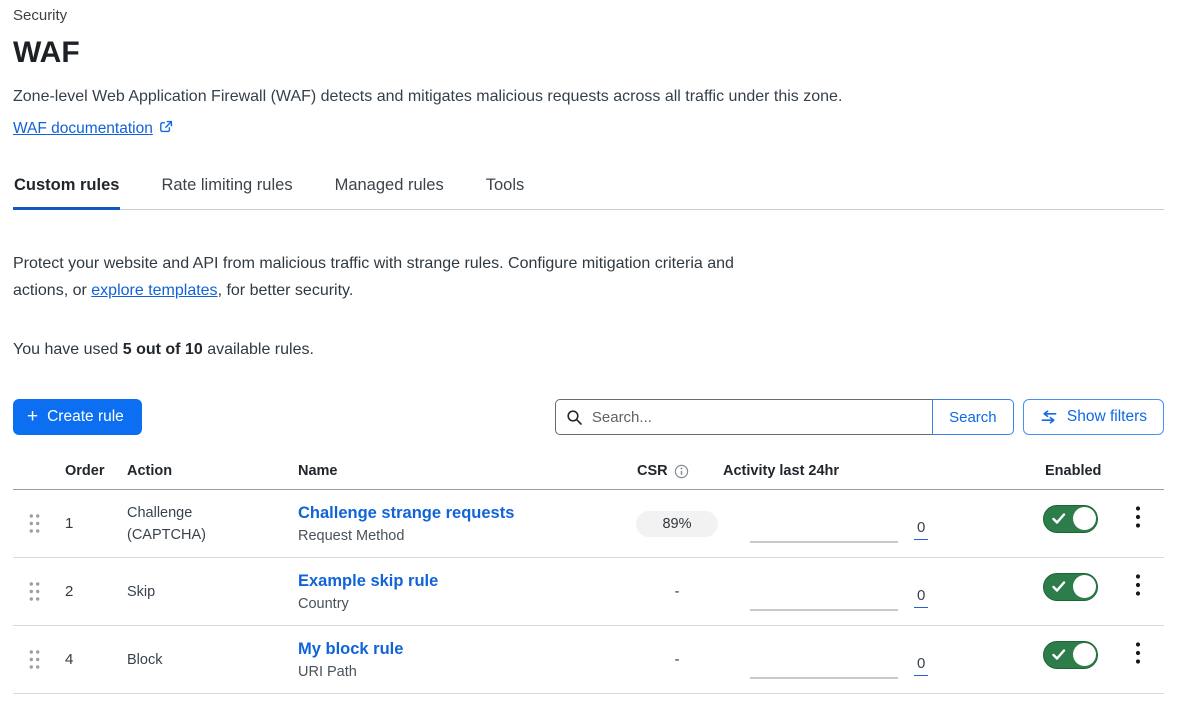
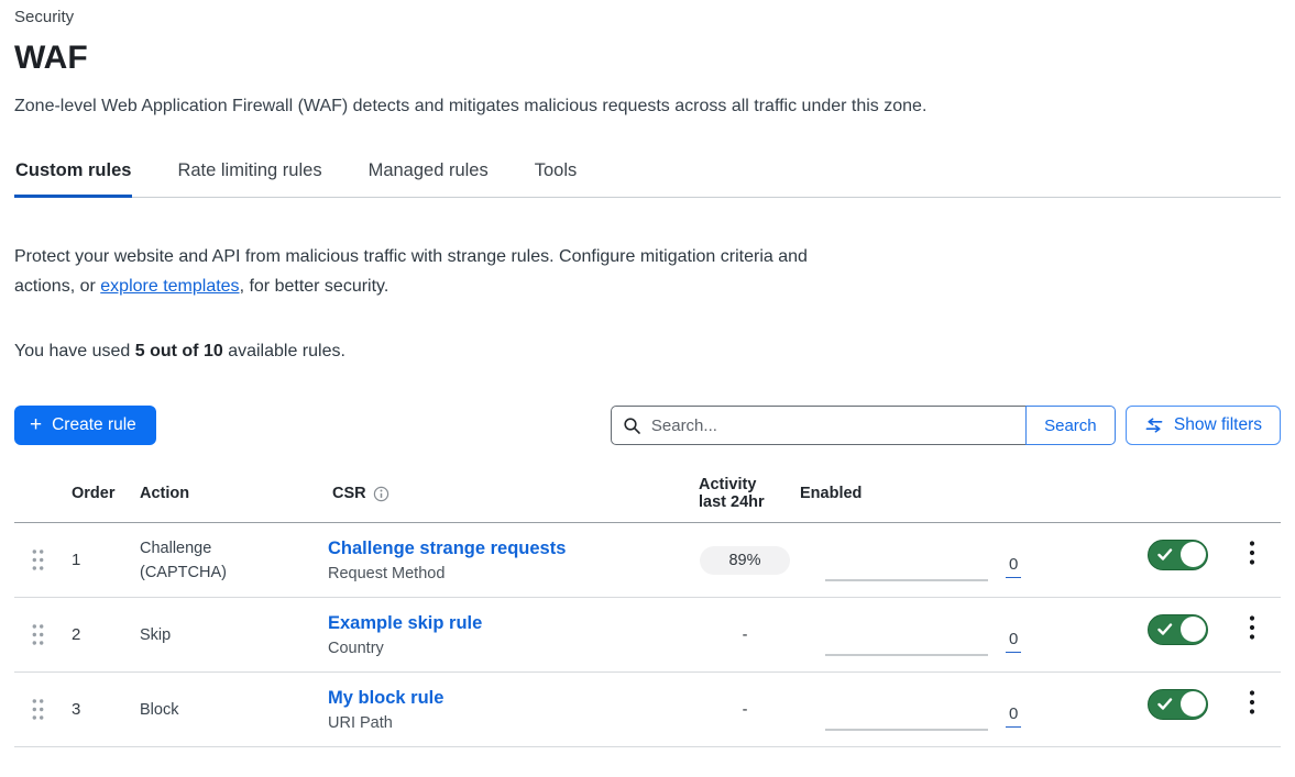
  Security
  WAF
  Zone-level Web Application Firewall (WAF) detects and mitigates malicious requests across all traffic under this zone.
- WAF documentation
  Custom rules
  Rate limiting rules
  Managed rules
  Tools
  Protect your website and API from malicious traffic with strange rules. Configure mitigation criteria and actions, or explore templates, for better security.
  You have used 5 out of 10 available rules.
  +
  Create rule
  Search...
  Search
  Show filters
  Order
  Action
- Name
  CSR
  Activity last 24hr
  Enabled
  1
  Challenge (CAPTCHA)
  Challenge strange requests
  Request Method
  89%
  0
  2
  Skip
  Example skip rule
  Country
  -
  0
- 4
+ 3
  Block
  My block rule
  URI Path
  -
  0
